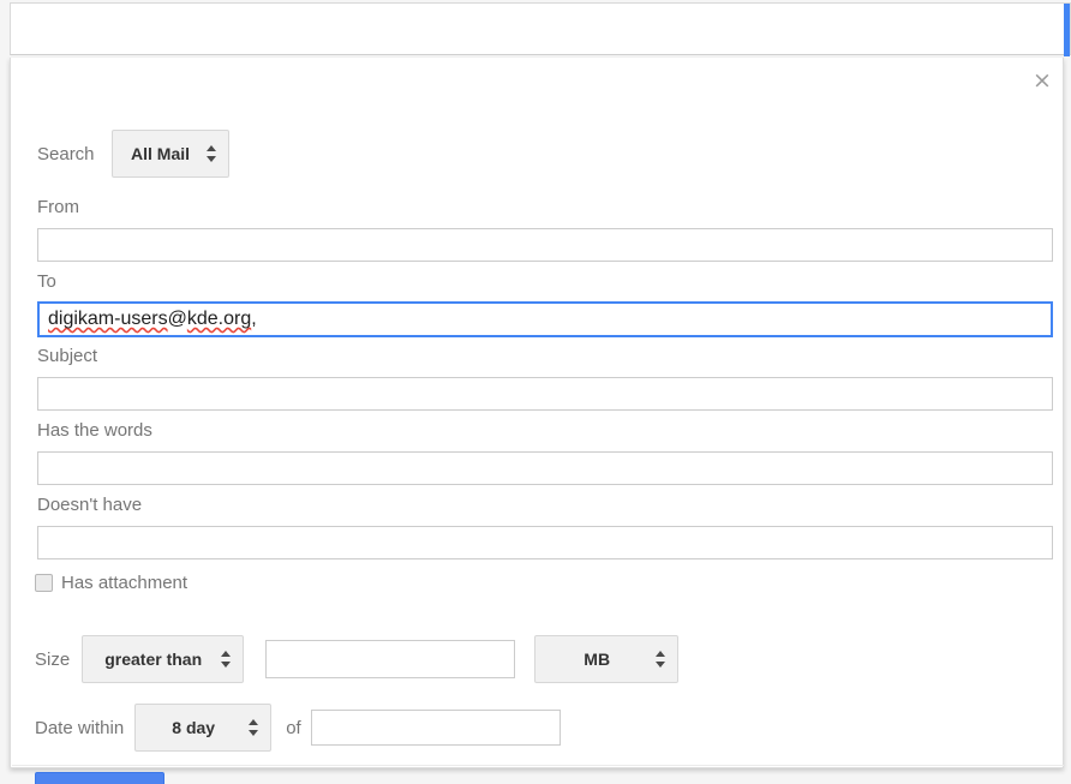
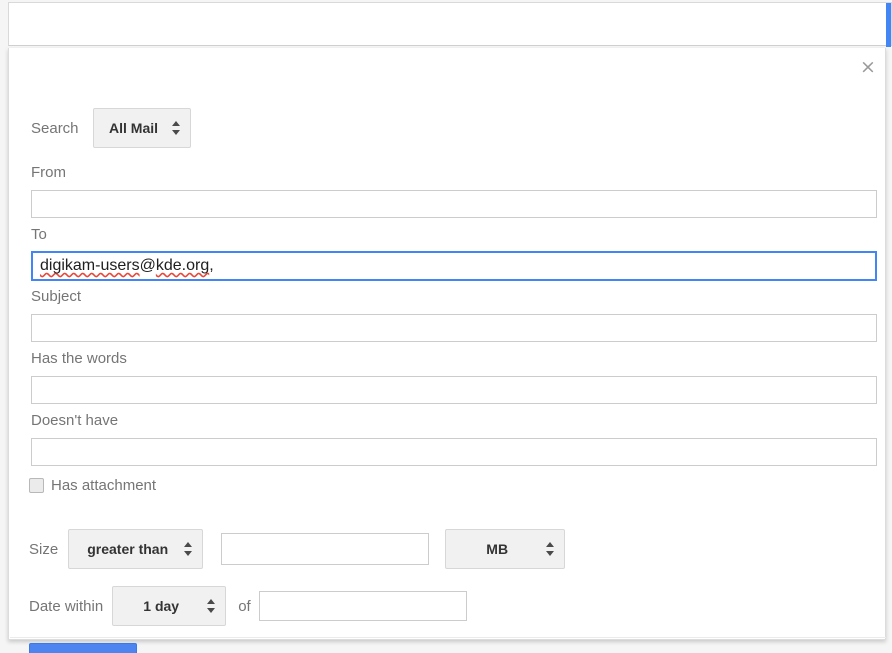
  Search
  All Mail
  From
  To
  digikam-users@kde.org,
  Subject
  Has the words
  Doesn't have
  Has attachment
  Size
  greater than
  MB
  Date within
- 8 day
+ 1 day
  of
  ×
